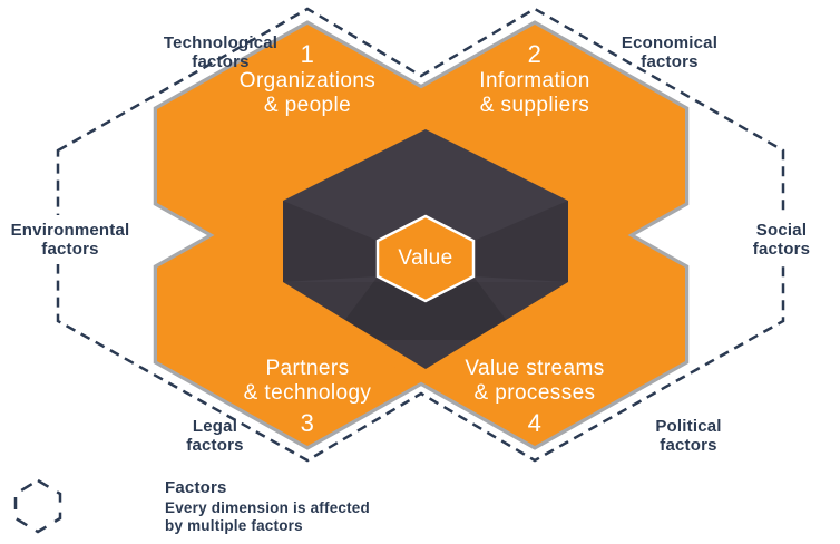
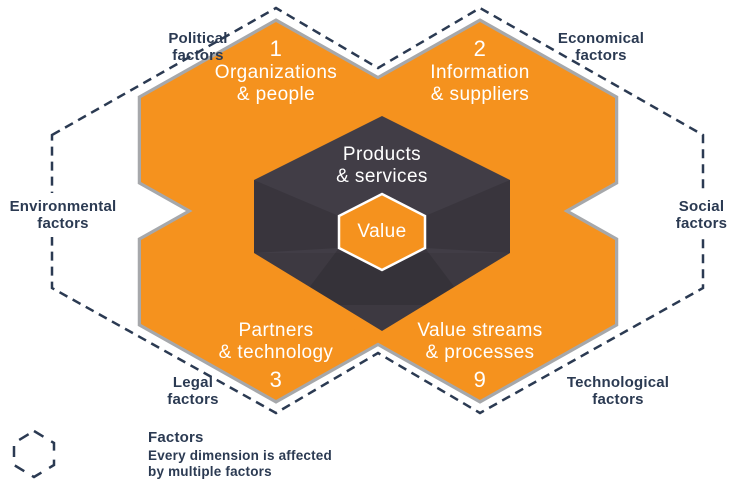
  1
  Organizations
  & people
  2
  Information
  & suppliers
  Partners
  & technology
  3
  Value streams
  & processes
- 4
+ 9
+ Products
+ & services
  Value
- Technological
+ Political
  factors
  Economical
  factors
  Environmental
  factors
  Social
  factors
  Legal
  factors
- Political
+ Technological
  factors
  Factors
  Every dimension is affected
  by multiple factors
